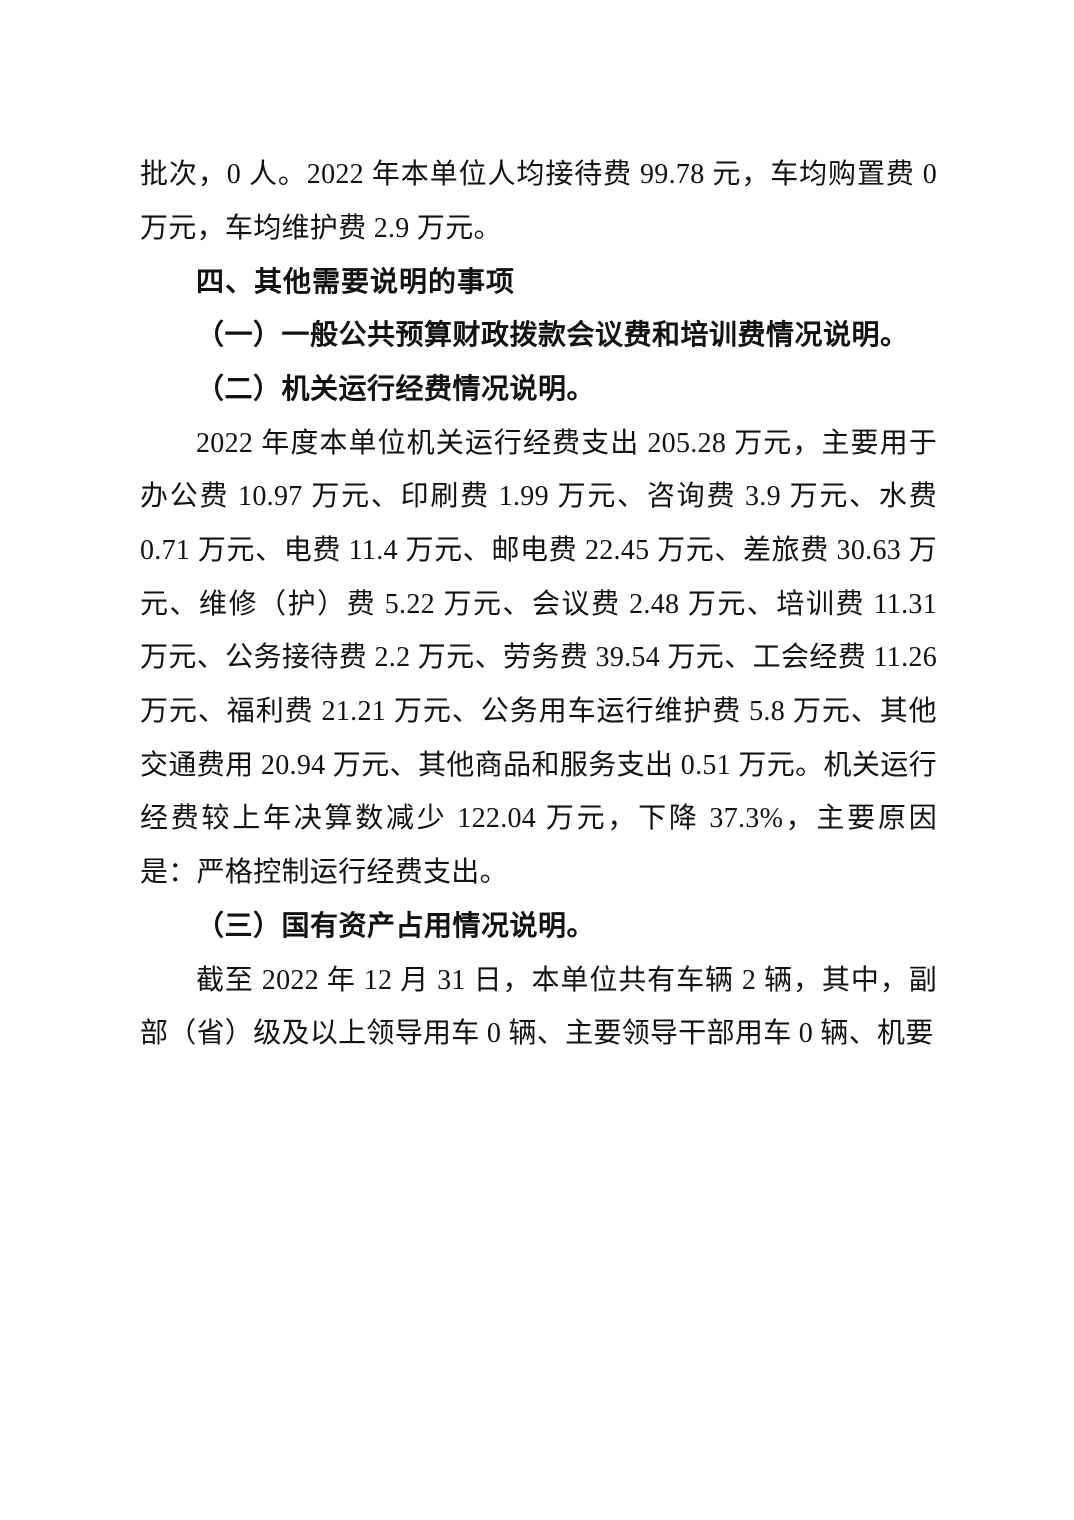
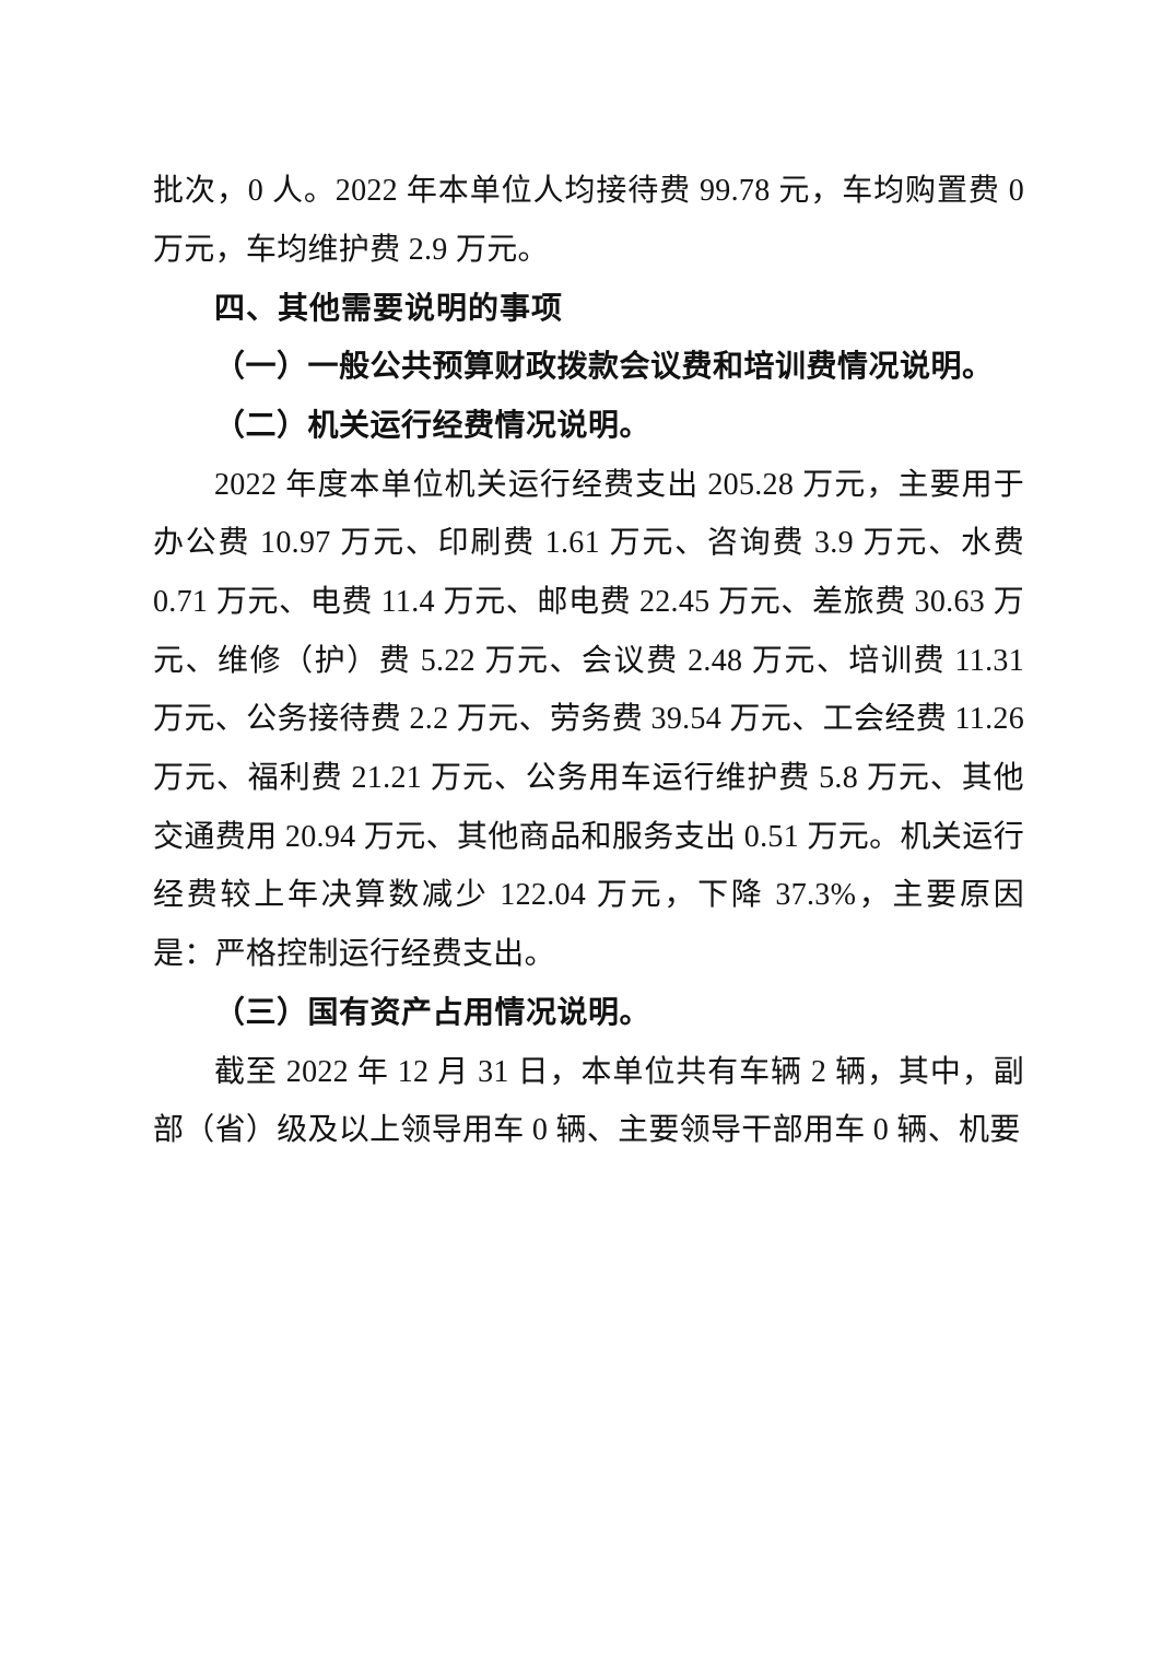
  批次，0 人。2022 年本单位人均接待费 99.78 元，车均购置费 0 万元，车均维护费 2.9 万元。
  四、其他需要说明的事项
  （一）一般公共预算财政拨款会议费和培训费情况说明。
  （二）机关运行经费情况说明。
- 2022 年度本单位机关运行经费支出 205.28 万元，主要用于办公费 10.97 万元、印刷费 1.99 万元、咨询费 3.9 万元、水费 0.71 万元、电费 11.4 万元、邮电费 22.45 万元、差旅费 30.63 万元、维修（护）费 5.22 万元、会议费 2.48 万元、培训费 11.31 万元、公务接待费 2.2 万元、劳务费 39.54 万元、工会经费 11.26 万元、福利费 21.21 万元、公务用车运行维护费 5.8 万元、其他交通费用 20.94 万元、其他商品和服务支出 0.51 万元。机关运行经费较上年决算数减少 122.04 万元，下降 37.3%，主要原因是：严格控制运行经费支出。
+ 2022 年度本单位机关运行经费支出 205.28 万元，主要用于办公费 10.97 万元、印刷费 1.61 万元、咨询费 3.9 万元、水费 0.71 万元、电费 11.4 万元、邮电费 22.45 万元、差旅费 30.63 万元、维修（护）费 5.22 万元、会议费 2.48 万元、培训费 11.31 万元、公务接待费 2.2 万元、劳务费 39.54 万元、工会经费 11.26 万元、福利费 21.21 万元、公务用车运行维护费 5.8 万元、其他交通费用 20.94 万元、其他商品和服务支出 0.51 万元。机关运行经费较上年决算数减少 122.04 万元，下降 37.3%，主要原因是：严格控制运行经费支出。
  （三）国有资产占用情况说明。
  截至 2022 年 12 月 31 日，本单位共有车辆 2 辆，其中，副部（省）级及以上领导用车 0 辆、主要领导干部用车 0 辆、机要
